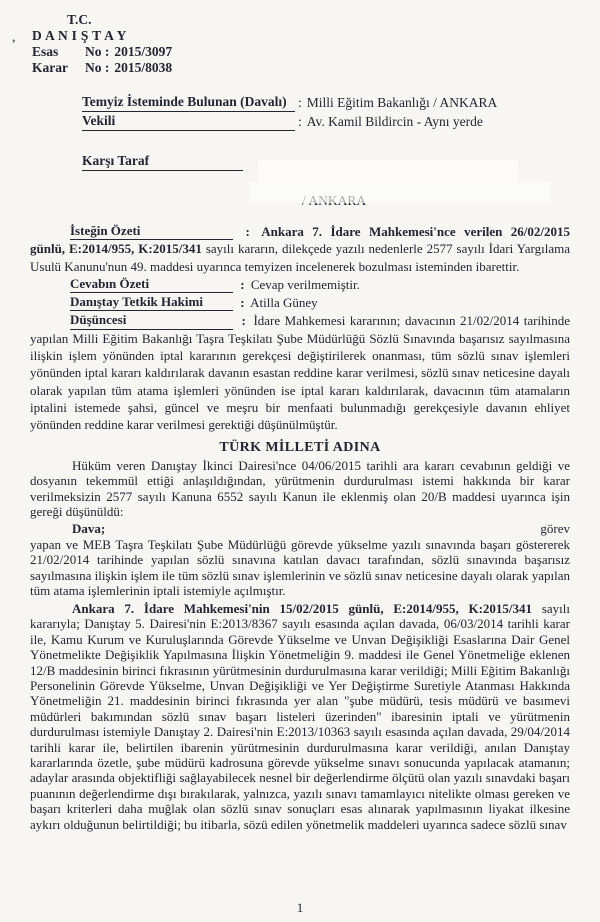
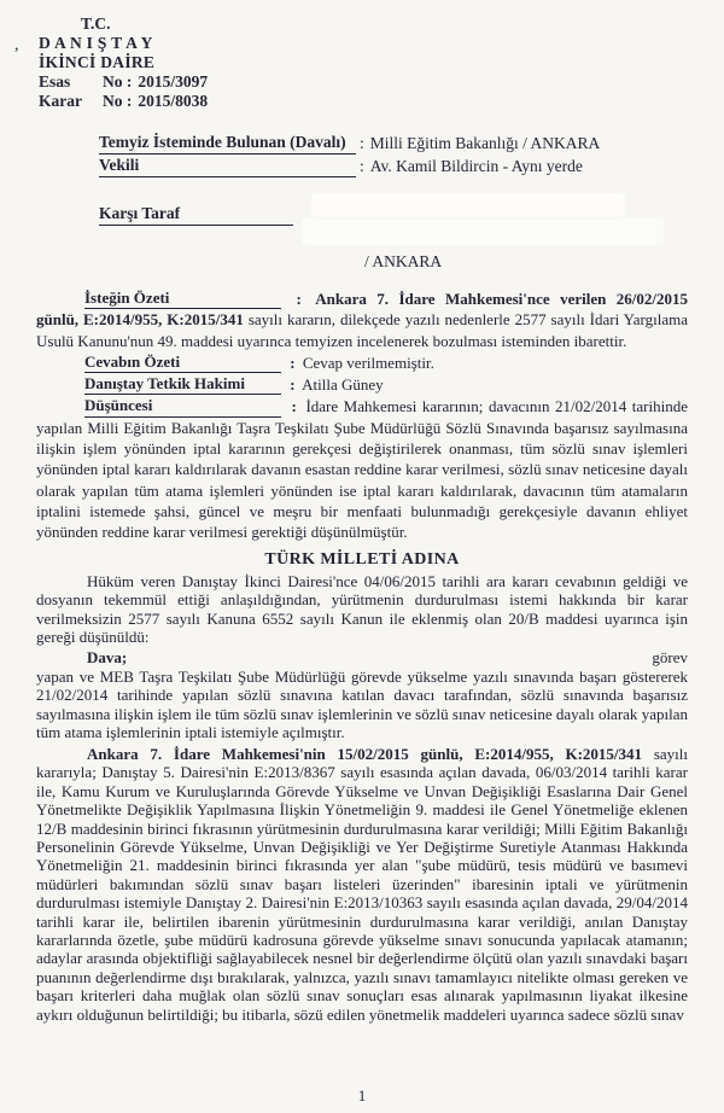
  ,
  T.C.
  D A N I Ş T A Y
+ İKİNCİ DAİRE
  Esas
  No :
  2015/3097
  Karar
  No :
  2015/8038
  Temyiz İsteminde Bulunan (Davalı)
  :
  Milli Eğitim Bakanlığı / ANKARA
  Vekili
  :
  Av. Kamil Bildircin - Aynı yerde
  Karşı Taraf
  / ANKARA
  İsteğin Özeti : Ankara 7. İdare Mahkemesi'nce verilen 26/02/2015 günlü, E:2014/955, K:2015/341 sayılı kararın, dilekçede yazılı nedenlerle 2577 sayılı İdari Yargılama Usulü Kanunu'nun 49. maddesi uyarınca temyizen incelenerek bozulması isteminden ibarettir.
  Cevabın Özeti : Cevap verilmemiştir.
  Danıştay Tetkik Hakimi : Atilla Güney
  Düşüncesi : İdare Mahkemesi kararının; davacının 21/02/2014 tarihinde yapılan Milli Eğitim Bakanlığı Taşra Teşkilatı Şube Müdürlüğü Sözlü Sınavında başarısız sayılmasına ilişkin işlem yönünden iptal kararının gerekçesi değiştirilerek onanması, tüm sözlü sınav işlemleri yönünden iptal kararı kaldırılarak davanın esastan reddine karar verilmesi, sözlü sınav neticesine dayalı olarak yapılan tüm atama işlemleri yönünden ise iptal kararı kaldırılarak, davacının tüm atamaların iptalini istemede şahsi, güncel ve meşru bir menfaati bulunmadığı gerekçesiyle davanın ehliyet yönünden reddine karar verilmesi gerektiği düşünülmüştür.
  TÜRK MİLLETİ ADINA
  Hüküm veren Danıştay İkinci Dairesi'nce 04/06/2015 tarihli ara kararı cevabının geldiği ve dosyanın tekemmül ettiği anlaşıldığından, yürütmenin durdurulması istemi hakkında bir karar verilmeksizin 2577 sayılı Kanuna 6552 sayılı Kanun ile eklenmiş olan 20/B maddesi uyarınca işin gereği düşünüldü:
  Dava;
  görev
  yapan ve MEB Taşra Teşkilatı Şube Müdürlüğü görevde yükselme yazılı sınavında başarı göstererek 21/02/2014 tarihinde yapılan sözlü sınavına katılan davacı tarafından, sözlü sınavında başarısız sayılmasına ilişkin işlem ile tüm sözlü sınav işlemlerinin ve sözlü sınav neticesine dayalı olarak yapılan tüm atama işlemlerinin iptali istemiyle açılmıştır.
  Ankara 7. İdare Mahkemesi'nin 15/02/2015 günlü, E:2014/955, K:2015/341 sayılı kararıyla; Danıştay 5. Dairesi'nin E:2013/8367 sayılı esasında açılan davada, 06/03/2014 tarihli karar ile, Kamu Kurum ve Kuruluşlarında Görevde Yükselme ve Unvan Değişikliği Esaslarına Dair Genel Yönetmelikte Değişiklik Yapılmasına İlişkin Yönetmeliğin 9. maddesi ile Genel Yönetmeliğe eklenen 12/B maddesinin birinci fıkrasının yürütmesinin durdurulmasına karar verildiği; Milli Eğitim Bakanlığı Personelinin Görevde Yükselme, Unvan Değişikliği ve Yer Değiştirme Suretiyle Atanması Hakkında Yönetmeliğin 21. maddesinin birinci fıkrasında yer alan "şube müdürü, tesis müdürü ve basımevi müdürleri bakımından sözlü sınav başarı listeleri üzerinden" ibaresinin iptali ve yürütmenin durdurulması istemiyle Danıştay 2. Dairesi'nin E:2013/10363 sayılı esasında açılan davada, 29/04/2014 tarihli karar ile, belirtilen ibarenin yürütmesinin durdurulmasına karar verildiği, anılan Danıştay kararlarında özetle, şube müdürü kadrosuna görevde yükselme sınavı sonucunda yapılacak atamanın; adaylar arasında objektifliği sağlayabilecek nesnel bir değerlendirme ölçütü olan yazılı sınavdaki başarı puanının değerlendirme dışı bırakılarak, yalnızca, yazılı sınavı tamamlayıcı nitelikte olması gereken ve başarı kriterleri daha muğlak olan sözlü sınav sonuçları esas alınarak yapılmasının liyakat ilkesine aykırı olduğunun belirtildiği; bu itibarla, sözü edilen yönetmelik maddeleri uyarınca sadece sözlü sınav
  1
